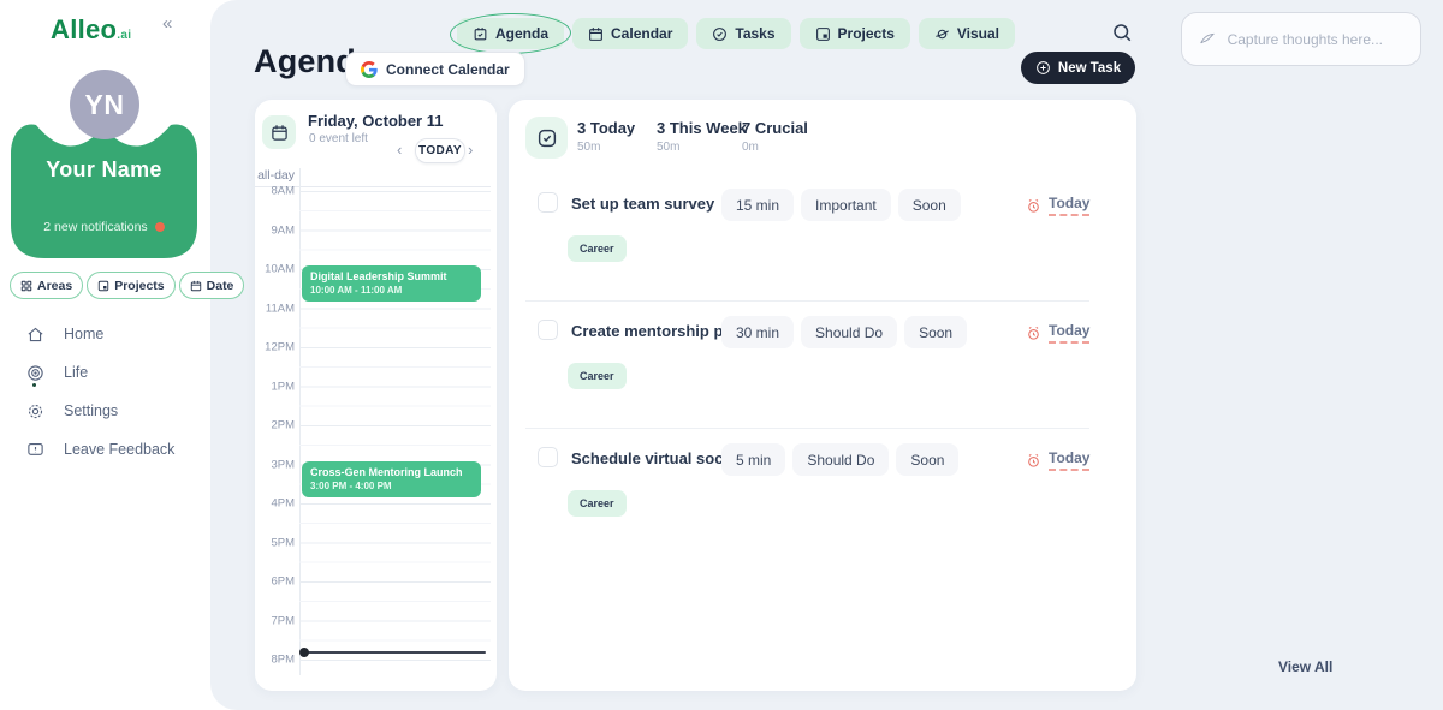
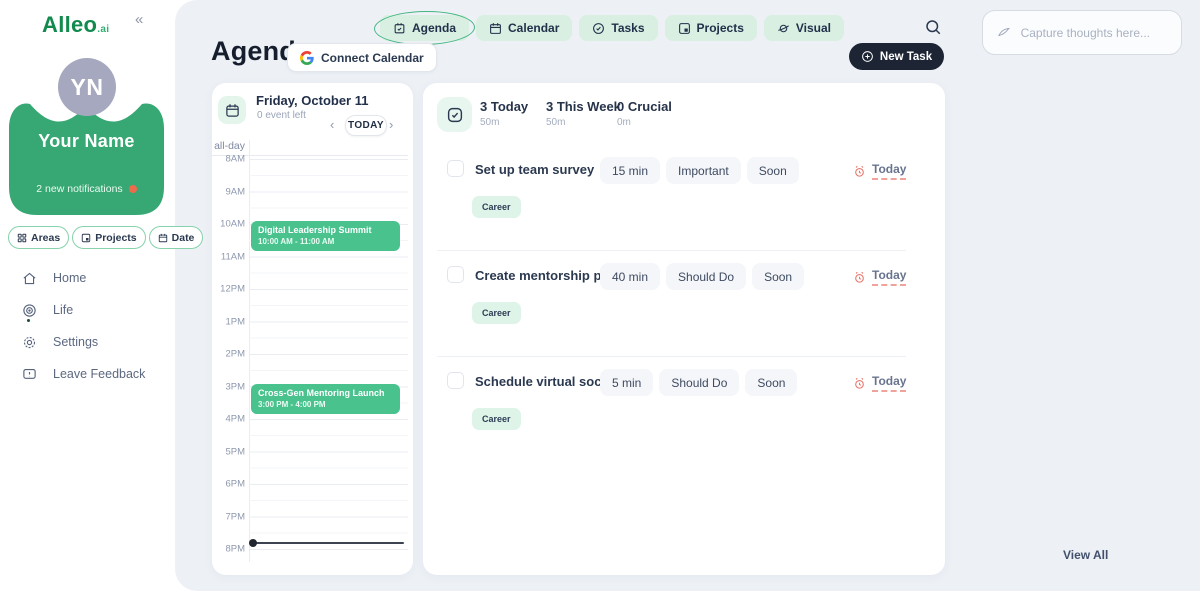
  Alleo.ai
  «
  YN
  Your Name
  2 new notifications
  Areas
  Projects
  Date
  Home
  Life
  Settings
  Leave Feedback
  Agenda
  Calendar
  Tasks
  Projects
  Visual
  Connect Calendar
  New Task
  Capture thoughts here...
  Friday, October 11
  0 event left
  ‹
  TODAY
  ›
  all-day
  8AM
  9AM
  10AM
  11AM
  12PM
  1PM
  2PM
  3PM
  4PM
  5PM
  6PM
  7PM
  8PM
  Digital Leadership Summit
  10:00 AM - 11:00 AM
  Cross-Gen Mentoring Launch
  3:00 PM - 4:00 PM
  3 Today
  50m
  3 This Week
  50m
- 7 Crucial
+ 0 Crucial
  0m
  Set up team survey
  15 min
  Important
  Soon
  Today
  Career
  Create mentorship p
- 30 min
+ 40 min
  Should Do
  Soon
  Today
  Career
  Schedule virtual soc
  5 min
  Should Do
  Soon
  Today
  Career
  View All
